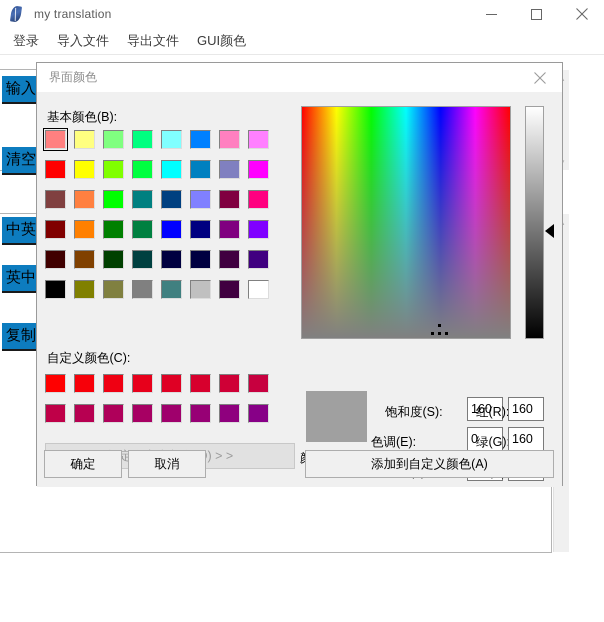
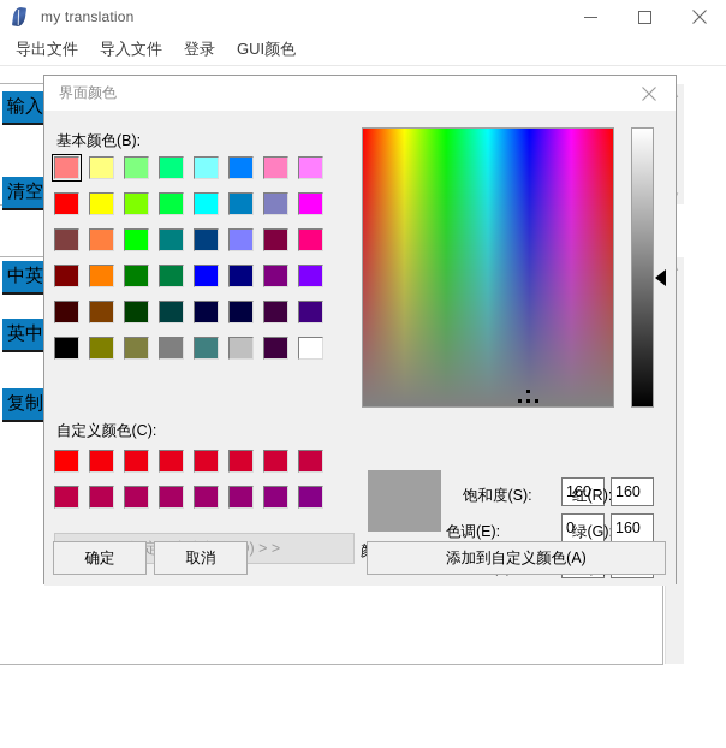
  my translation
- 登录
+ 导出文件
  导入文件
- 导出文件
+ 登录
  GUI颜色
  输入
  清空
  中英
  英中
  复制
  界面颜色
  基本颜色(B):
  自定义颜色(C):
  饱和度(S):
  160
  色调(E):
  0
  红(R)
  160
  绿(G)
  160
  确定
  取消
  添加到自定义颜色(A)
